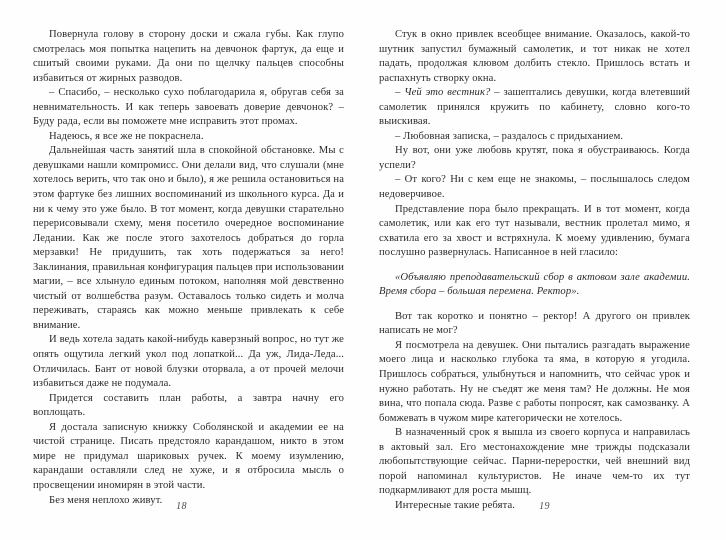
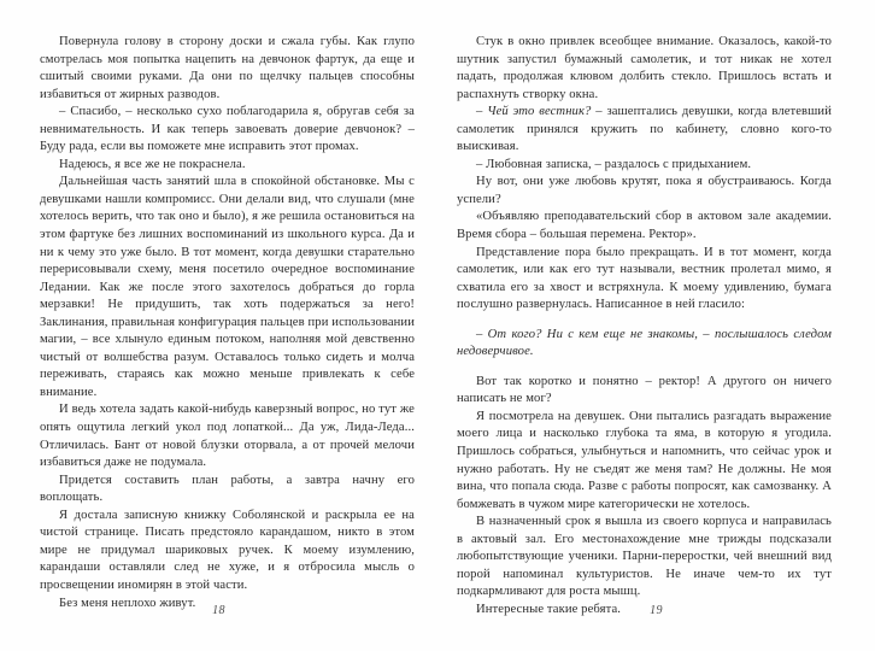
  Повернула голову в сторону доски и сжала губы. Как глупо смотрелась моя попытка нацепить на девчонок фартук, да еще и сшитый своими руками. Да они по щелчку пальцев способны избавиться от жирных разводов.
  – Спасибо, – несколько сухо поблагодарила я, обругав себя за невнимательность. И как теперь завоевать доверие девчонок? – Буду рада, если вы поможете мне исправить этот промах.
  Надеюсь, я все же не покраснела.
  Дальнейшая часть занятий шла в спокойной обстановке. Мы с девушками нашли компромисс. Они делали вид, что слушали (мне хотелось верить, что так оно и было), я же решила остановиться на этом фартуке без лишних воспоминаний из школьного курса. Да и ни к чему это уже было. В тот момент, когда девушки старательно перерисовывали схему, меня посетило очередное воспоминание Ледании. Как же после этого захотелось добраться до горла мерзавки! Не придушить, так хоть подержаться за него! Заклинания, правильная конфигурация пальцев при использовании магии, – все хлынуло единым потоком, наполняя мой девственно чистый от волшебства разум. Оставалось только сидеть и молча переживать, стараясь как можно меньше привлекать к себе внимание.
  И ведь хотела задать какой-нибудь каверзный вопрос, но тут же опять ощутила легкий укол под лопаткой... Да уж, Лида-Леда... Отличилась. Бант от новой блузки оторвала, а от прочей мелочи избавиться даже не подумала.
  Придется составить план работы, а завтра начну его воплощать.
- Я достала записную книжку Соболянской и академии ее на чистой странице. Писать предстояло карандашом, никто в этом мире не придумал шариковых ручек. К моему изумлению, карандаши оставляли след не хуже, и я отбросила мысль о просвещении иномирян в этой части.
+ Я достала записную книжку Соболянской и раскрыла ее на чистой странице. Писать предстояло карандашом, никто в этом мире не придумал шариковых ручек. К моему изумлению, карандаши оставляли след не хуже, и я отбросила мысль о просвещении иномирян в этой части.
  Без меня неплохо живут.
  18
  Стук в окно привлек всеобщее внимание. Оказалось, какой-то шутник запустил бумажный самолетик, и тот никак не хотел падать, продолжая клювом долбить стекло. Пришлось встать и распахнуть створку окна.
  – Чей это вестник? – зашептались девушки, когда влетевший самолетик принялся кружить по кабинету, словно кого-то выискивая.
  – Любовная записка, – раздалось с придыханием.
  Ну вот, они уже любовь крутят, пока я обустраиваюсь. Когда успели?
- – От кого? Ни с кем еще не знакомы, – послышалось следом недоверчивое.
+ «Объявляю преподавательский сбор в актовом зале академии. Время сбора – большая перемена. Ректор».
  Представление пора было прекращать. И в тот момент, когда самолетик, или как его тут называли, вестник пролетал мимо, я схватила его за хвост и встряхнула. К моему удивлению, бумага послушно развернулась. Написанное в ней гласило:
- «Объявляю преподавательский сбор в актовом зале академии. Время сбора – большая перемена. Ректор».
+ – От кого? Ни с кем еще не знакомы, – послышалось следом недоверчивое.
- Вот так коротко и понятно – ректор! А другого он привлек написать не мог?
+ Вот так коротко и понятно – ректор! А другого он ничего написать не мог?
  Я посмотрела на девушек. Они пытались разгадать выражение моего лица и насколько глубока та яма, в которую я угодила. Пришлось собраться, улыбнуться и напомнить, что сейчас урок и нужно работать. Ну не съедят же меня там? Не должны. Не моя вина, что попала сюда. Разве с работы попросят, как самозванку. А бомжевать в чужом мире категорически не хотелось.
- В назначенный срок я вышла из своего корпуса и направилась в актовый зал. Его местонахождение мне трижды подсказали любопытствующие сейчас. Парни-переростки, чей внешний вид порой напоминал культуристов. Не иначе чем-то их тут подкармливают для роста мышц.
+ В назначенный срок я вышла из своего корпуса и направилась в актовый зал. Его местонахождение мне трижды подсказали любопытствующие ученики. Парни-переростки, чей внешний вид порой напоминал культуристов. Не иначе чем-то их тут подкармливают для роста мышц.
  Интересные такие ребята.
  19
